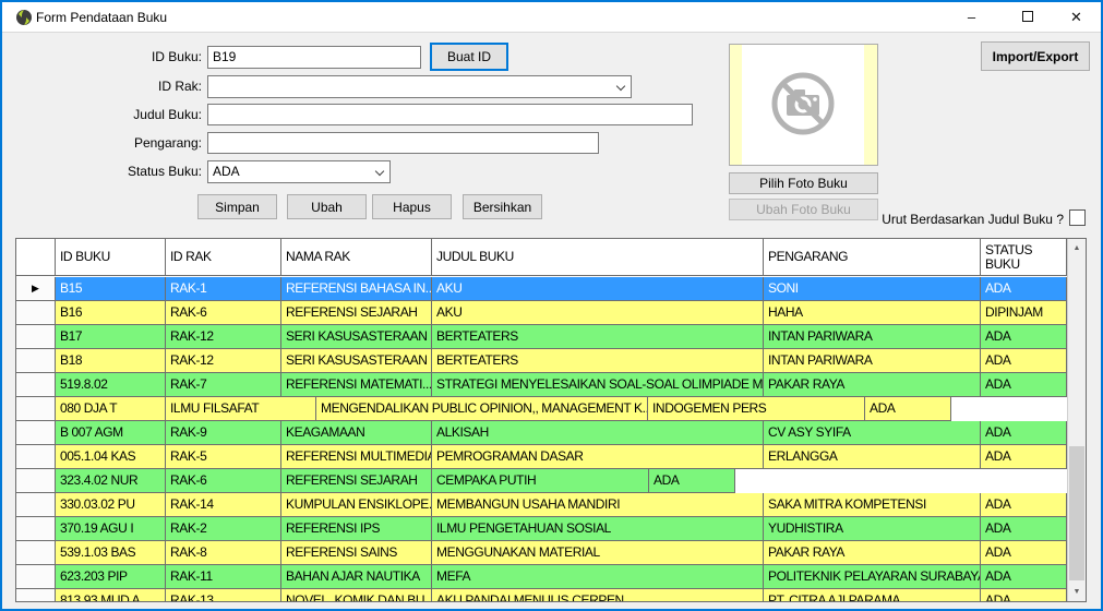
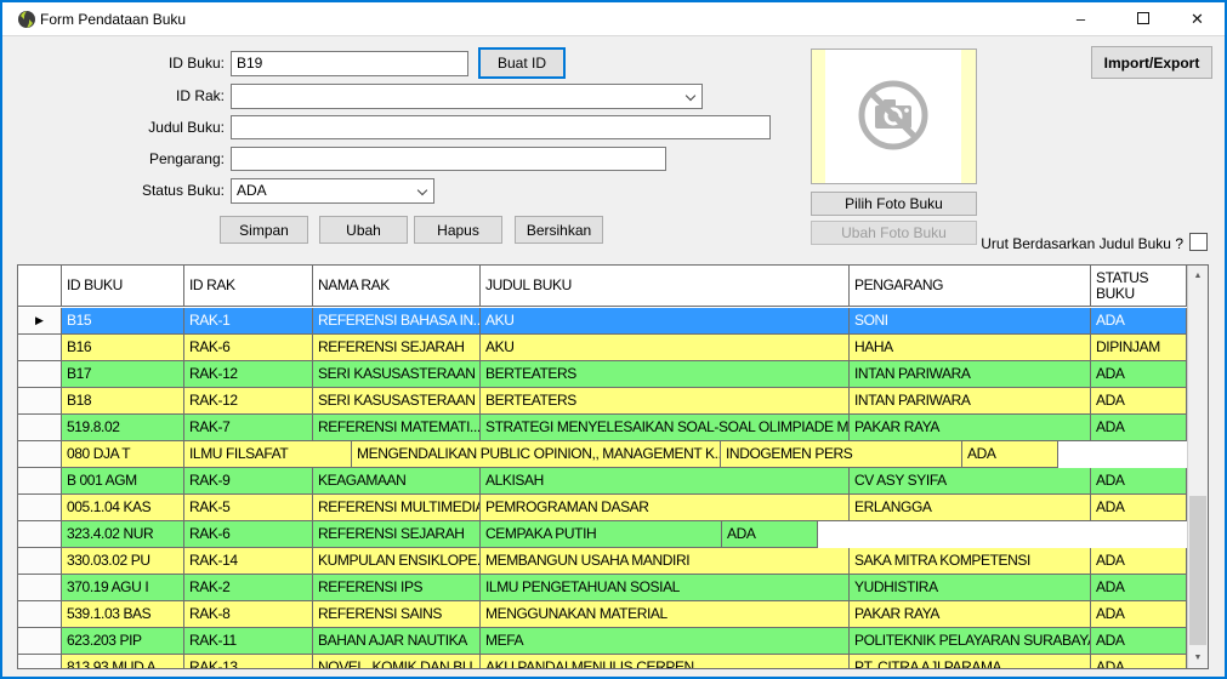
  Form Pendataan Buku
  –
  ✕
  ID Buku:
  B19
  Buat ID
  ID Rak:
  Judul Buku:
  Pengarang:
  Status Buku:
  ADA
  Simpan
  Ubah
  Hapus
  Bersihkan
  Pilih Foto Buku
  Ubah Foto Buku
  Import/Export
  Urut Berdasarkan Judul Buku ?
  ID BUKU
  ID RAK
  NAMA RAK
  JUDUL BUKU
  PENGARANG
  STATUS BUKU
  ▶
  B15
  RAK-1
  REFERENSI BAHASA IN..
  AKU
  SONI
  ADA
  B16
  RAK-6
  REFERENSI SEJARAH
  AKU
  HAHA
  DIPINJAM
  B17
  RAK-12
  SERI KASUSASTERAAN
  BERTEATERS
  INTAN PARIWARA
  ADA
  B18
  RAK-12
  SERI KASUSASTERAAN
  BERTEATERS
  INTAN PARIWARA
  ADA
  519.8.02
  RAK-7
  REFERENSI MATEMATI...
  STRATEGI MENYELESAIKAN SOAL-SOAL OLIMPIADE M
  PAKAR RAYA
  ADA
  080 DJA T
  ILMU FILSAFAT
  MENGENDALIKAN PUBLIC OPINION,, MANAGEMENT K.
  INDOGEMEN PERS
  ADA
- B 007 AGM
+ B 001 AGM
  RAK-9
  KEAGAMAAN
  ALKISAH
  CV ASY SYIFA
  ADA
  005.1.04 KAS
  RAK-5
  REFERENSI MULTIMEDI
  PEMROGRAMAN DASAR
  ERLANGGA
  ADA
  323.4.02 NUR
  RAK-6
  REFERENSI SEJARAH
  CEMPAKA PUTIH
  ADA
  330.03.02 PU
  RAK-14
  KUMPULAN ENSIKLOPE.
  MEMBANGUN USAHA MANDIRI
  SAKA MITRA KOMPETENSI
  ADA
  370.19 AGU I
  RAK-2
  REFERENSI IPS
  ILMU PENGETAHUAN SOSIAL
  YUDHISTIRA
  ADA
  539.1.03 BAS
  RAK-8
  REFERENSI SAINS
  MENGGUNAKAN MATERIAL
  PAKAR RAYA
  ADA
  623.203 PIP
  RAK-11
  BAHAN AJAR NAUTIKA
  MEFA
  POLITEKNIK PELAYARAN SURABAY
  ADA
  813.93 MUD A
  RAK-13
  NOVEL, KOMIK DAN BU..
  AKU PANDAI MENULIS CERPEN
  PT. CITRA AJI PARAMA
  ADA
